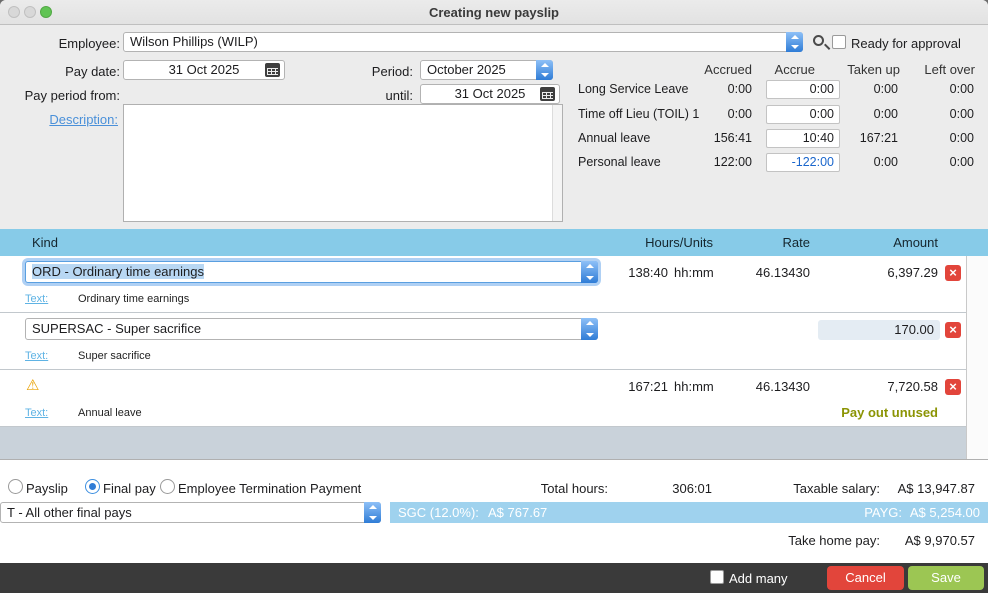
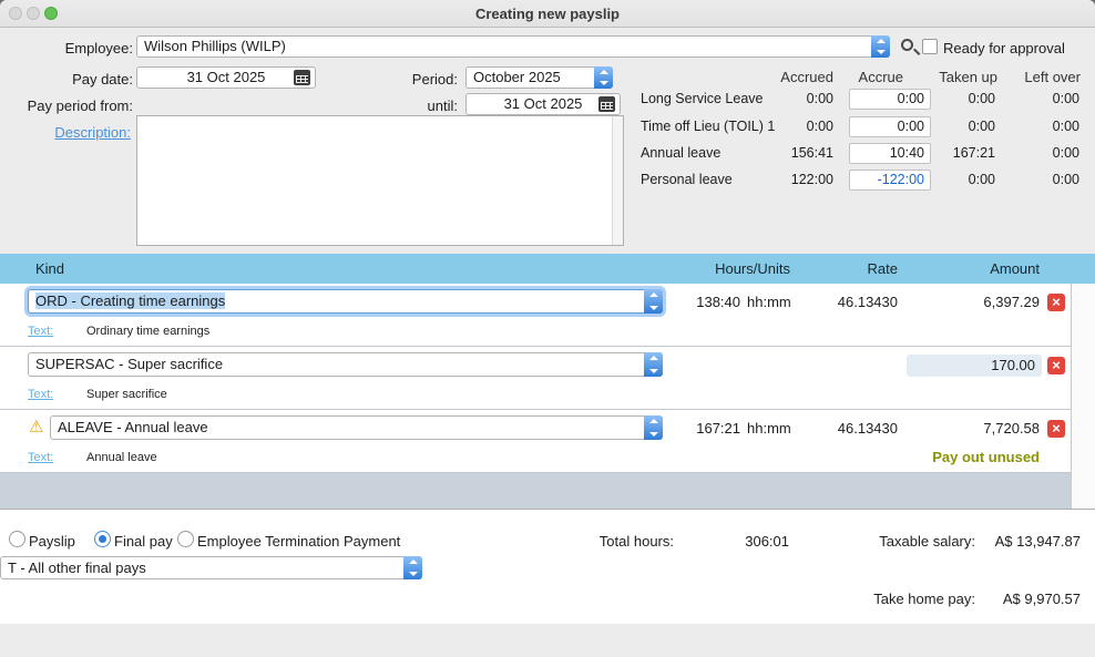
  Creating new payslip
  Employee:
  Wilson Phillips (WILP)
  Ready for approval
  Pay date:
  31 Oct 2025
  Period:
  October 2025
  Pay period from:
  until:
  31 Oct 2025
  Description:
  Accrued
  Accrue
  Taken up
  Left over
  Long Service Leave
  0:00
  0:00
  0:00
  0:00
  Time off Lieu (TOIL) 1
  0:00
  0:00
  0:00
  0:00
  Annual leave
  156:41
  10:40
  167:21
  0:00
  Personal leave
  122:00
  -122:00
  0:00
  0:00
  Kind
  Hours/Units
  Rate
  Amount
- ORD - Ordinary time earnings
+ ORD - Creating time earnings
  138:40
  hh:mm
  46.13430
  6,397.29
  Text:
  Ordinary time earnings
  SUPERSAC - Super sacrifice
  170.00
  Text:
  Super sacrifice
  ⚠
+ ALEAVE - Annual leave
  167:21
  hh:mm
  46.13430
  7,720.58
  Text:
  Annual leave
  Pay out unused
  Payslip
  Final pay
  Employee Termination Payment
  Total hours:
  306:01
  Taxable salary:
  A$ 13,947.87
  T - All other final pays
- SGC (12.0%):
- A$ 767.67
- PAYG:
- A$ 5,254.00
  Take home pay:
  A$ 9,970.57
- Add many
- Cancel
- Save
